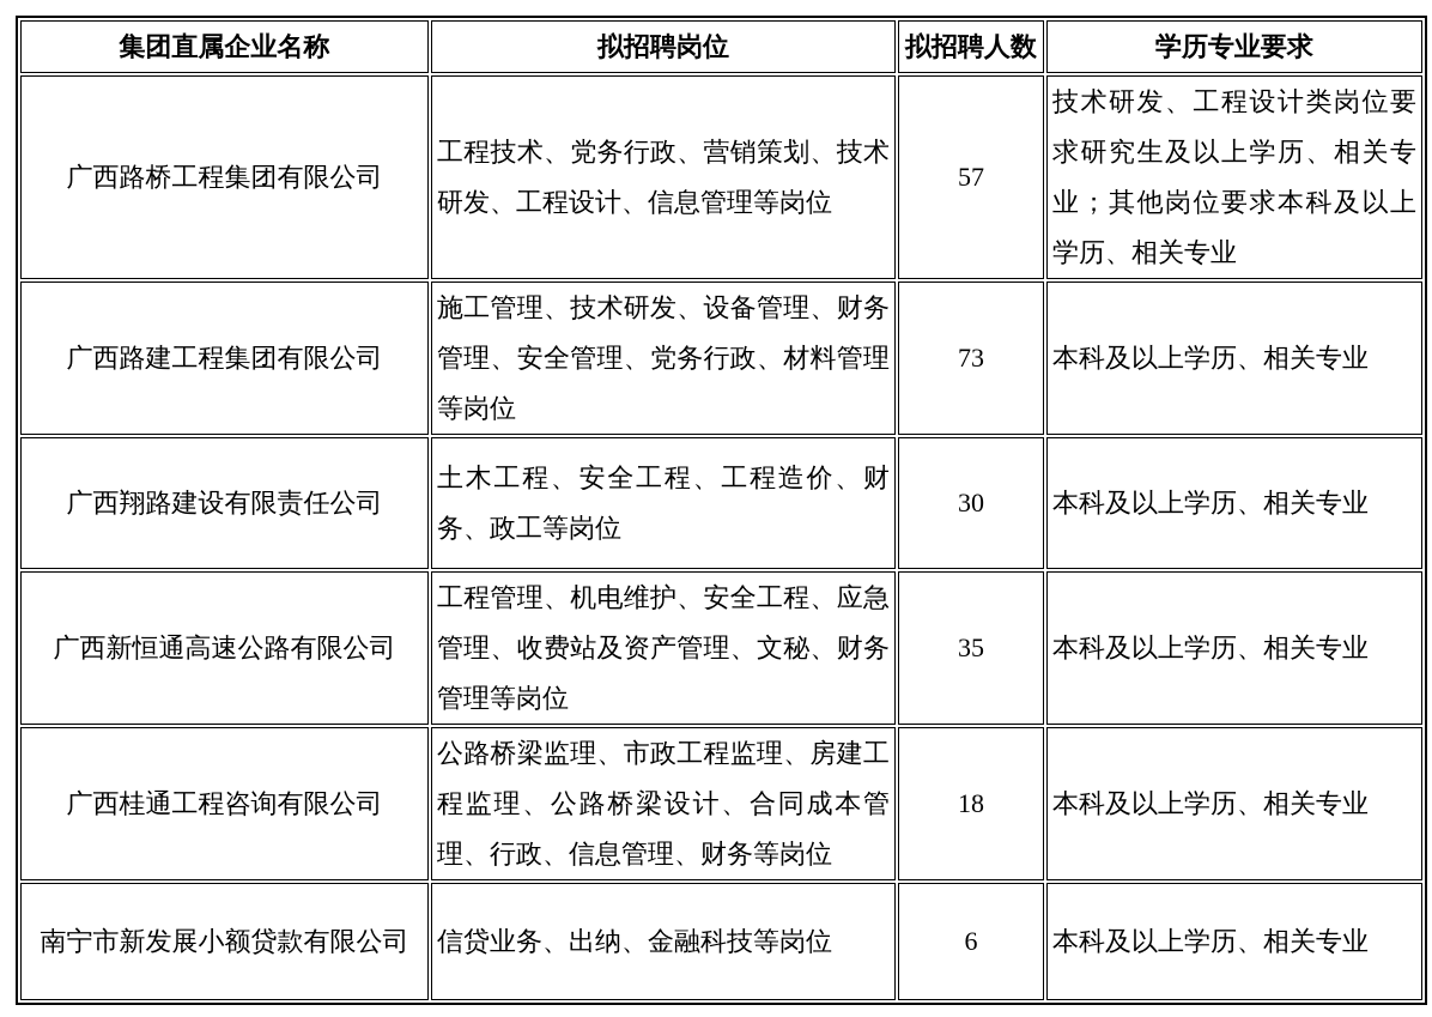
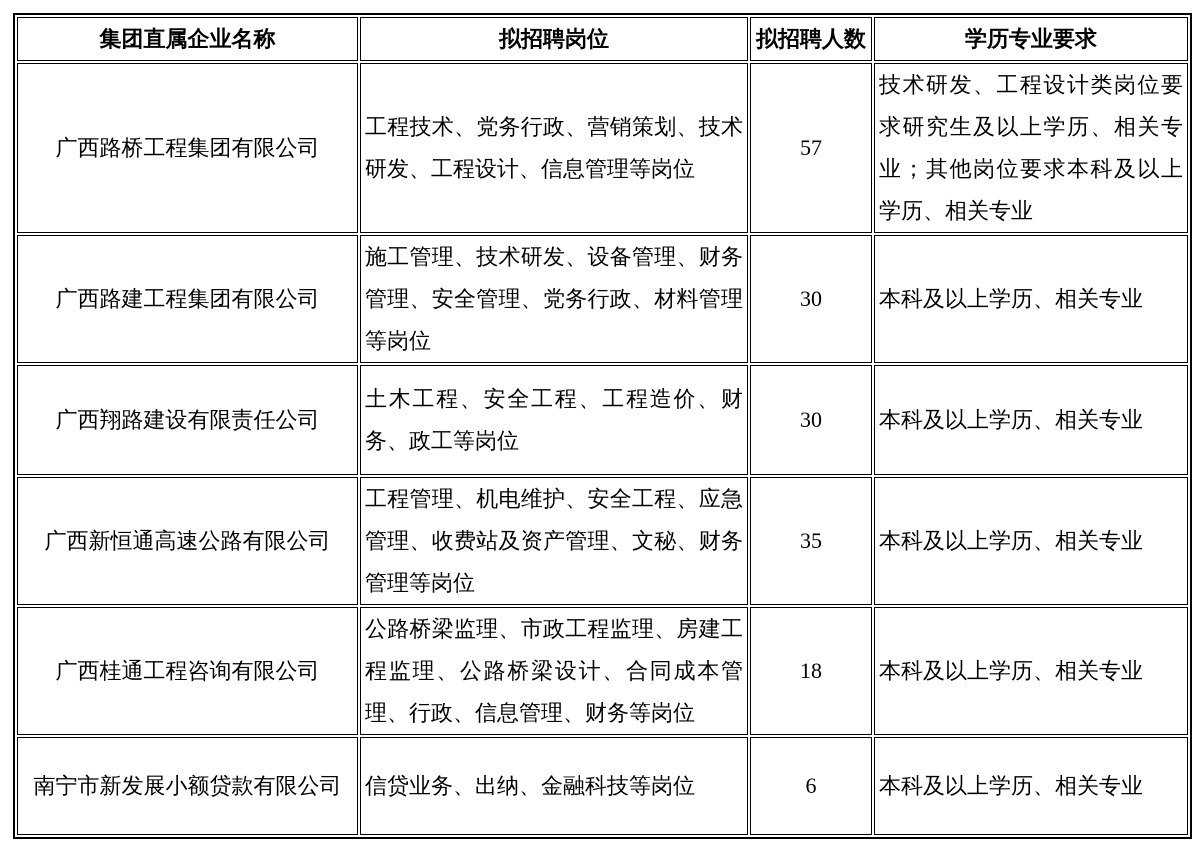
  集团直属企业名称	拟招聘岗位	拟招聘人数	学历专业要求
  广西路桥工程集团有限公司	工程技术、党务行政、营销策划、技术研发、工程设计、信息管理等岗位	57	技术研发、工程设计类岗位要求研究生及以上学历、相关专业；其他岗位要求本科及以上学历、相关专业
- 广西路建工程集团有限公司	施工管理、技术研发、设备管理、财务管理、安全管理、党务行政、材料管理等岗位	73	本科及以上学历、相关专业
+ 广西路建工程集团有限公司	施工管理、技术研发、设备管理、财务管理、安全管理、党务行政、材料管理等岗位	30	本科及以上学历、相关专业
  广西翔路建设有限责任公司	土木工程、安全工程、工程造价、财务、政工等岗位	30	本科及以上学历、相关专业
  广西新恒通高速公路有限公司	工程管理、机电维护、安全工程、应急管理、收费站及资产管理、文秘、财务管理等岗位	35	本科及以上学历、相关专业
  广西桂通工程咨询有限公司	公路桥梁监理、市政工程监理、房建工程监理、公路桥梁设计、合同成本管理、行政、信息管理、财务等岗位	18	本科及以上学历、相关专业
  南宁市新发展小额贷款有限公司	信贷业务、出纳、金融科技等岗位	6	本科及以上学历、相关专业
